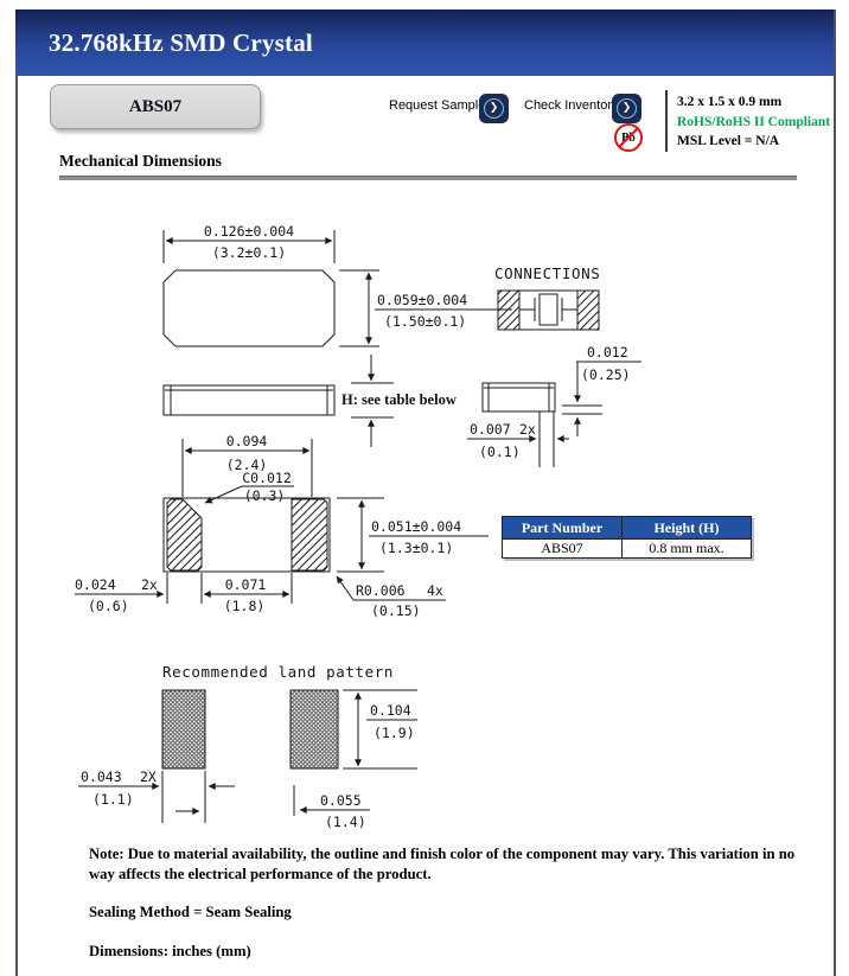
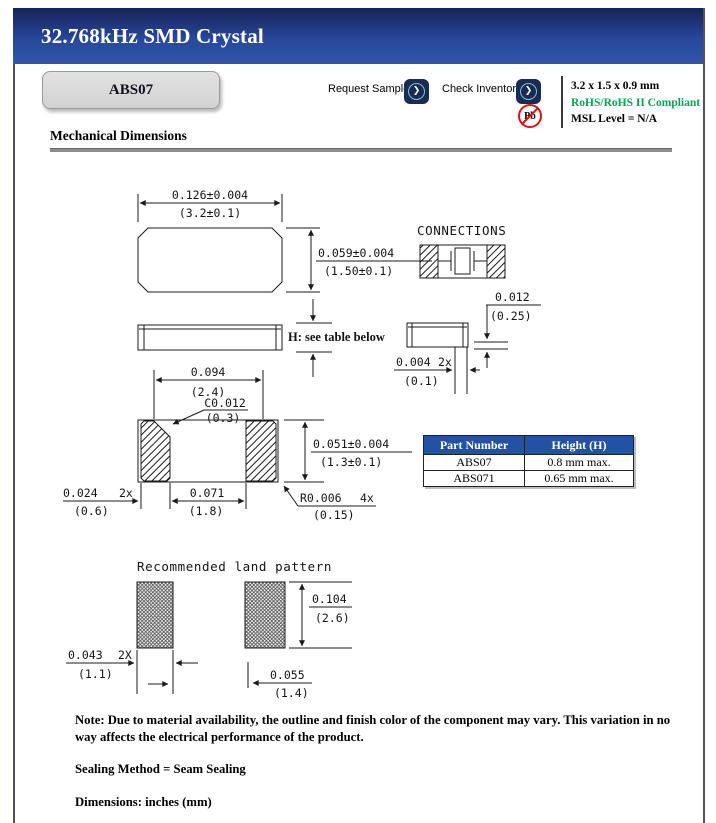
  32.768kHz SMD Crystal
  ABS07
  Request Sampl
  ❯
  Check Inventor
  ❯
  3.2 x 1.5 x 0.9 mm
  RoHS/RoHS II Compliant
  MSL Level = N/A
  Mechanical Dimensions
  0.126±0.004
  (3.2±0.1)
  0.059±0.004
  (1.50±0.1)
  H: see table below
  CONNECTIONS
  0.012
  (0.25)
- 0.007
+ 0.004
  2x
  (0.1)
  0.094
  (2.4)
  C0.012
  (0.3)
  0.051±0.004
  (1.3±0.1)
  0.024
  2x
  (0.6)
  0.071
  (1.8)
  R0.006
  4x
  (0.15)
  Recommended land pattern
  0.104
- (1.9)
+ (2.6)
  0.043
  2X
  (1.1)
  0.055
  (1.4)
  Part Number	Height (H)
  ABS07	0.8 mm max.
+ ABS071	0.65 mm max.
  Note: Due to material availability, the outline and finish color of the component may vary. This variation in no way affects the electrical performance of the product.
  Sealing Method = Seam Sealing
  Dimensions: inches (mm)
